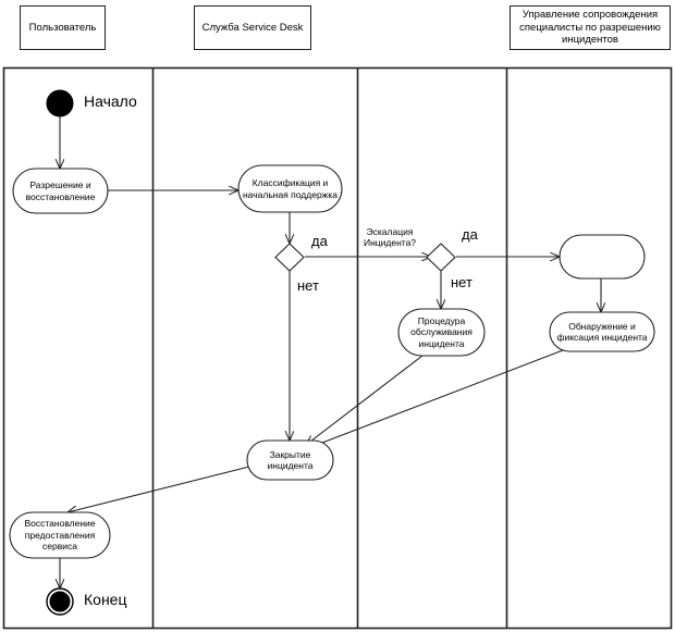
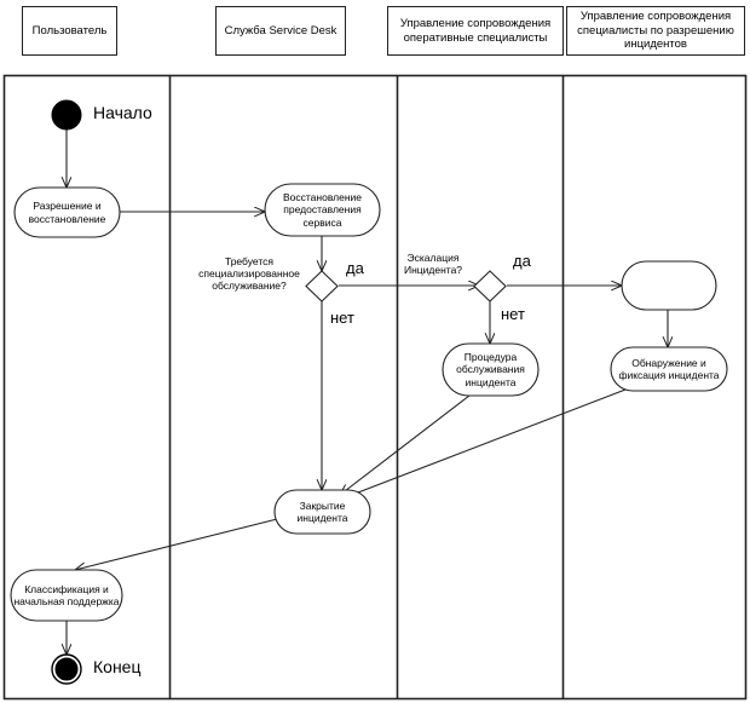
  Пользователь
  Служба Service Desk
+ Управление сопровождения оперативные специалисты
  Управление сопровождения специалисты по разрешению инцидентов
  Начало
  Конец
  Разрешение и восстановление
- Классификация и начальная поддержка
+ Восстановление предоставления сервиса
  Процедура обслуживания инцидента
  Обнаружение и фиксация инцидента
  Закрытие инцидента
- Восстановление предоставления сервиса
+ Классификация и начальная поддержка
+ Требуется специализированное обслуживание?
  Эскалация Инцидента?
  да
  нет
  да
  нет
